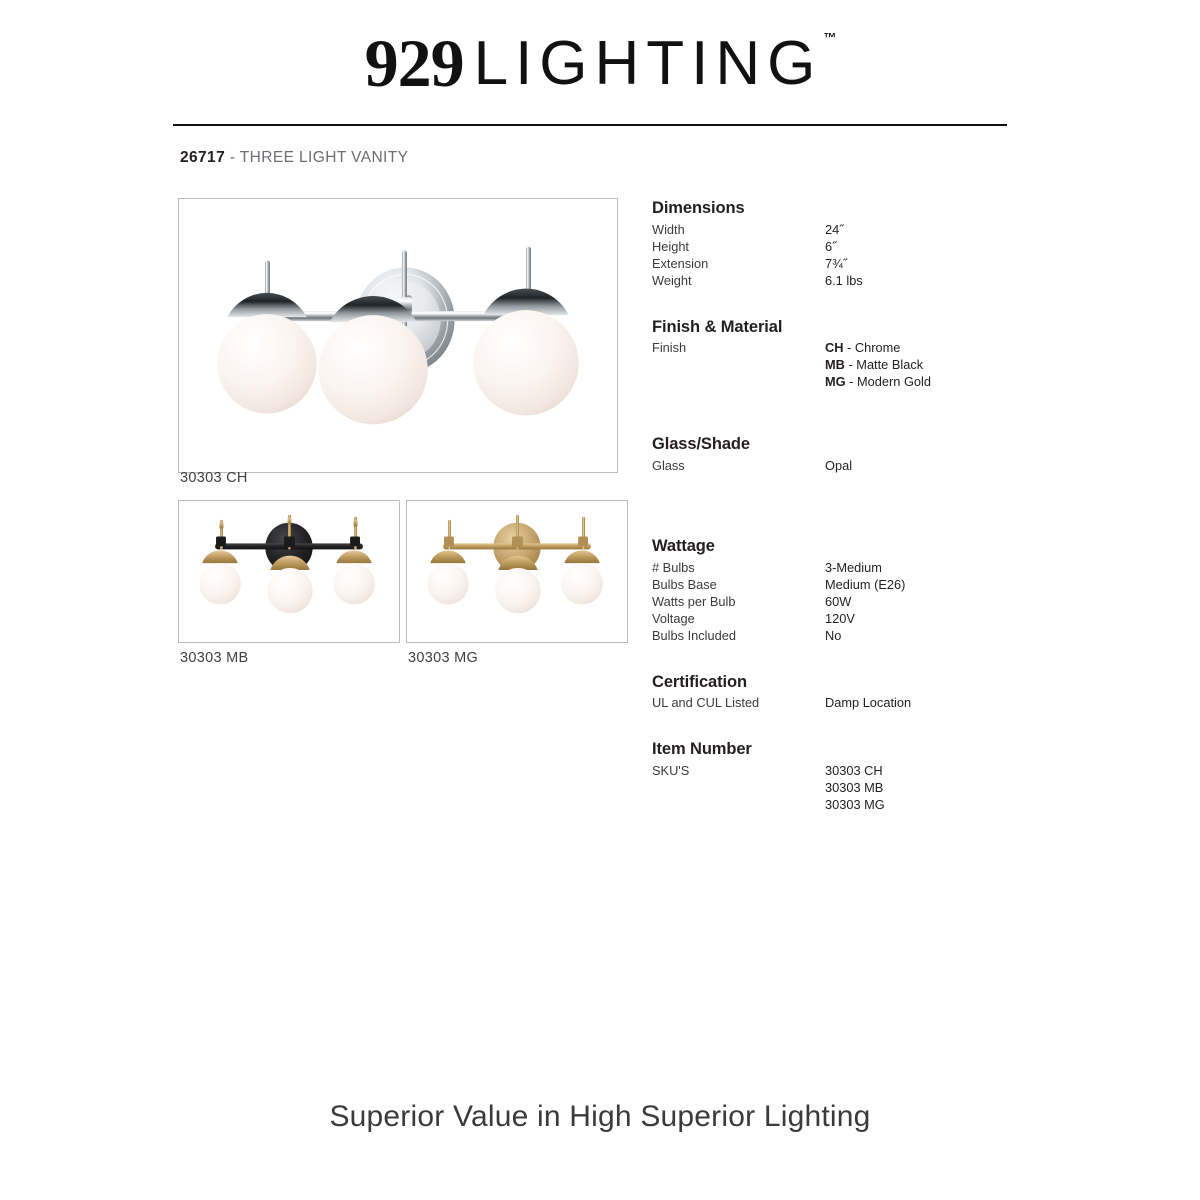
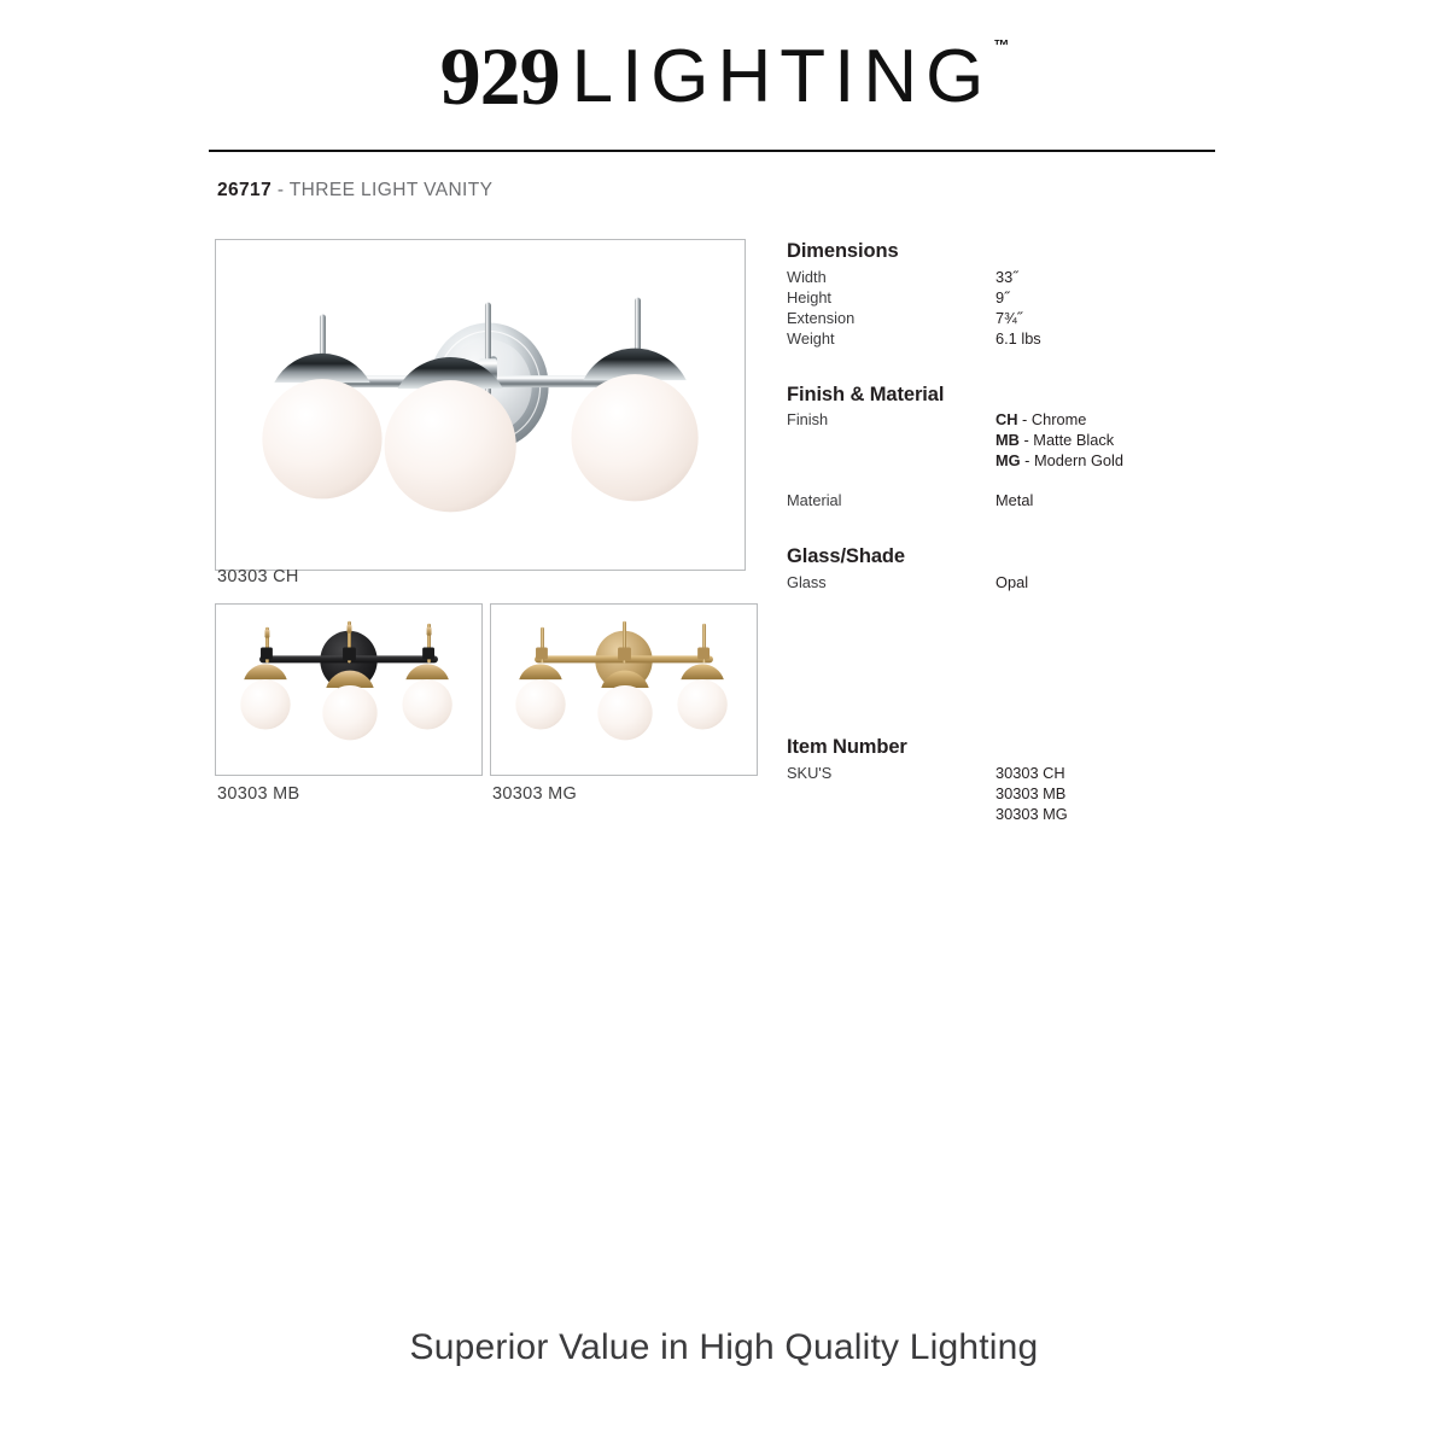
  929 LIGHTING™
  26717 - THREE LIGHT VANITY
  30303 CH
  30303 MB
  30303 MG
  Dimensions
  Width
- 24˝
+ 33˝
  Height
- 6˝
+ 9˝
  Extension
  7¾˝
  Weight
  6.1 lbs
  Finish & Material
  Finish
  CH - Chrome
  MB - Matte Black
  MG - Modern Gold
+ Material
+ Metal
  Glass/Shade
  Glass
  Opal
- Wattage
- # Bulbs
- 3-Medium
- Bulbs Base
- Medium (E26)
- Watts per Bulb
- 60W
- Voltage
- 120V
- Bulbs Included
- No
- Certification
- UL and CUL Listed
- Damp Location
  Item Number
  SKU'S
  30303 CH
  30303 MB
  30303 MG
- Superior Value in High Superior Lighting
+ Superior Value in High Quality Lighting
